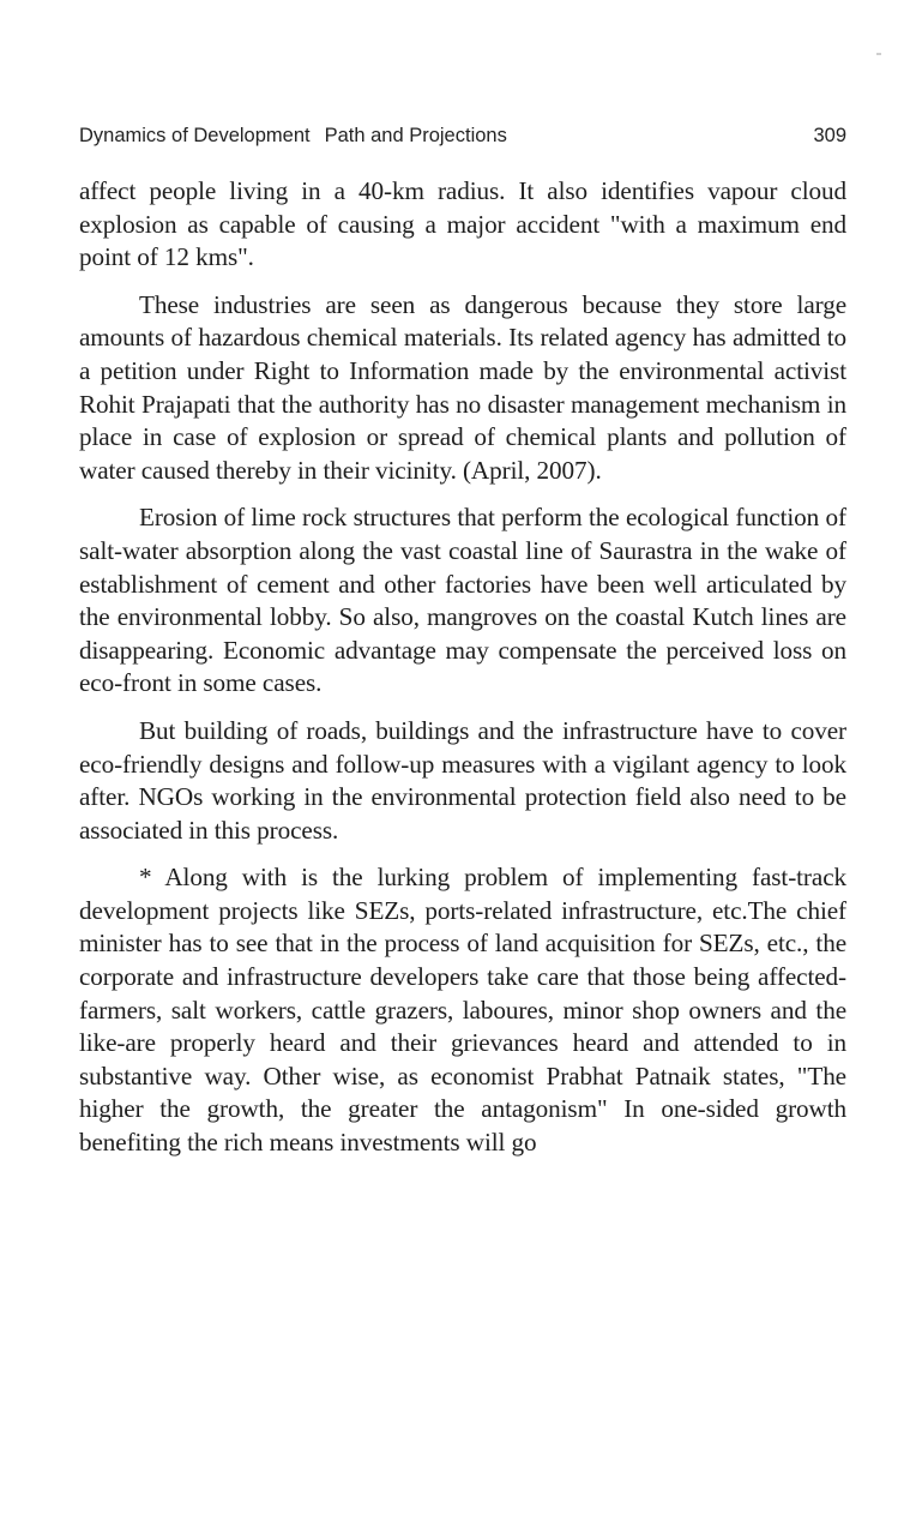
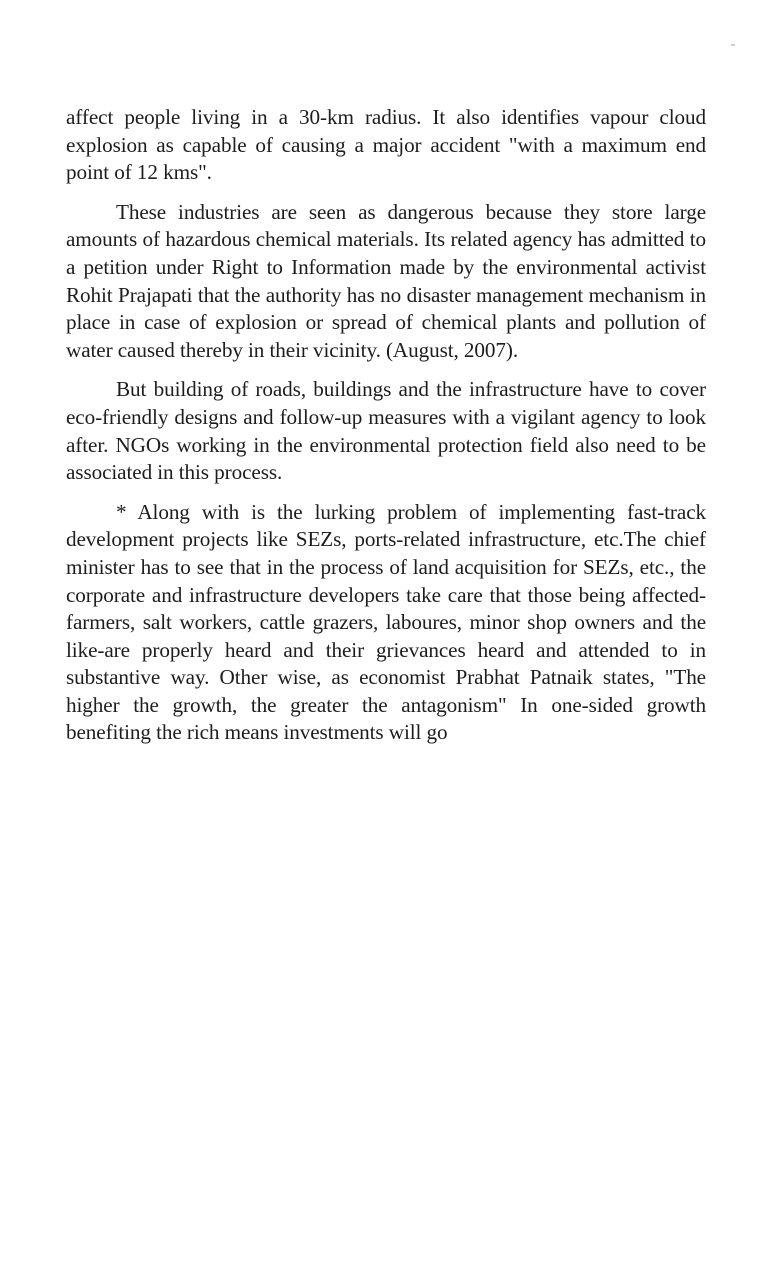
- Dynamics of Development Path and Projections
- 309
- affect people living in a 40-km radius. It also identifies vapour cloud explosion as capable of causing a major accident "with a maximum end point of 12 kms".
+ affect people living in a 30-km radius. It also identifies vapour cloud explosion as capable of causing a major accident "with a maximum end point of 12 kms".
- These industries are seen as dangerous because they store large amounts of hazardous chemical materials. Its related agency has admitted to a petition under Right to Information made by the environmental activist Rohit Prajapati that the authority has no disaster management mechanism in place in case of explosion or spread of chemical plants and pollution of water caused thereby in their vicinity. (April, 2007).
+ These industries are seen as dangerous because they store large amounts of hazardous chemical materials. Its related agency has admitted to a petition under Right to Information made by the environmental activist Rohit Prajapati that the authority has no disaster management mechanism in place in case of explosion or spread of chemical plants and pollution of water caused thereby in their vicinity. (August, 2007).
- Erosion of lime rock structures that perform the ecological function of salt-water absorption along the vast coastal line of Saurastra in the wake of establishment of cement and other factories have been well articulated by the environmental lobby. So also, mangroves on the coastal Kutch lines are disappearing. Economic advantage may compensate the perceived loss on eco-front in some cases.
  But building of roads, buildings and the infrastructure have to cover eco-friendly designs and follow-up measures with a vigilant agency to look after. NGOs working in the environmental protection field also need to be associated in this process.
  * Along with is the lurking problem of implementing fast-track development projects like SEZs, ports-related infrastructure, etc.The chief minister has to see that in the process of land acquisition for SEZs, etc., the corporate and infrastructure developers take care that those being affected-farmers, salt workers, cattle grazers, laboures, minor shop owners and the like-are properly heard and their grievances heard and attended to in substantive way. Other wise, as economist Prabhat Patnaik states, "The higher the growth, the greater the antagonism" In one-sided growth benefiting the rich means investments will go
